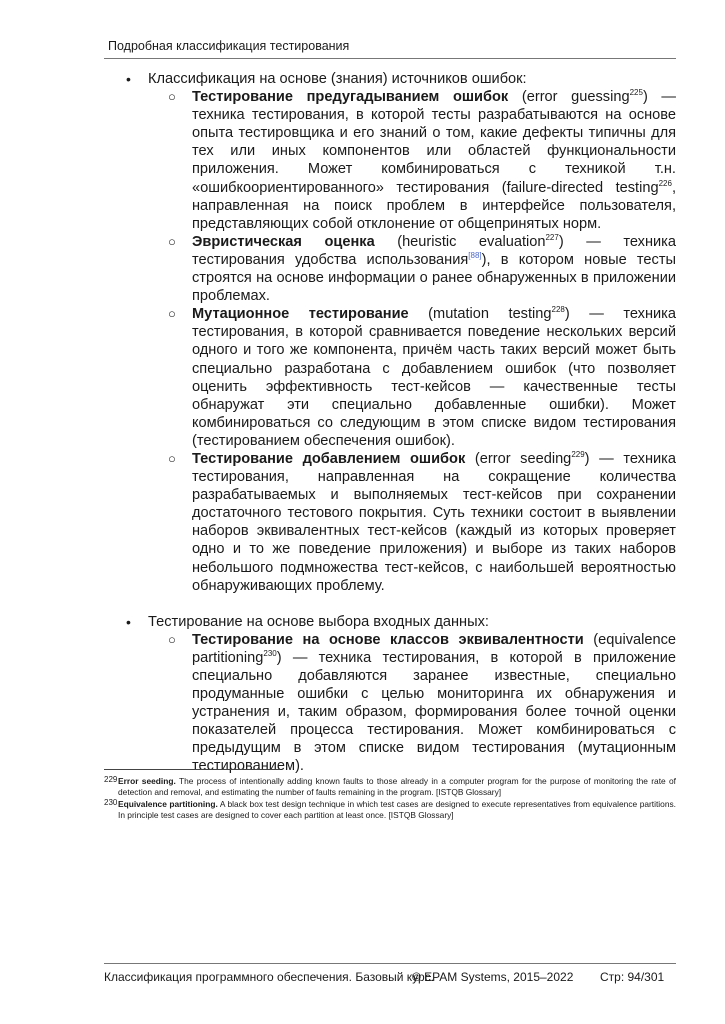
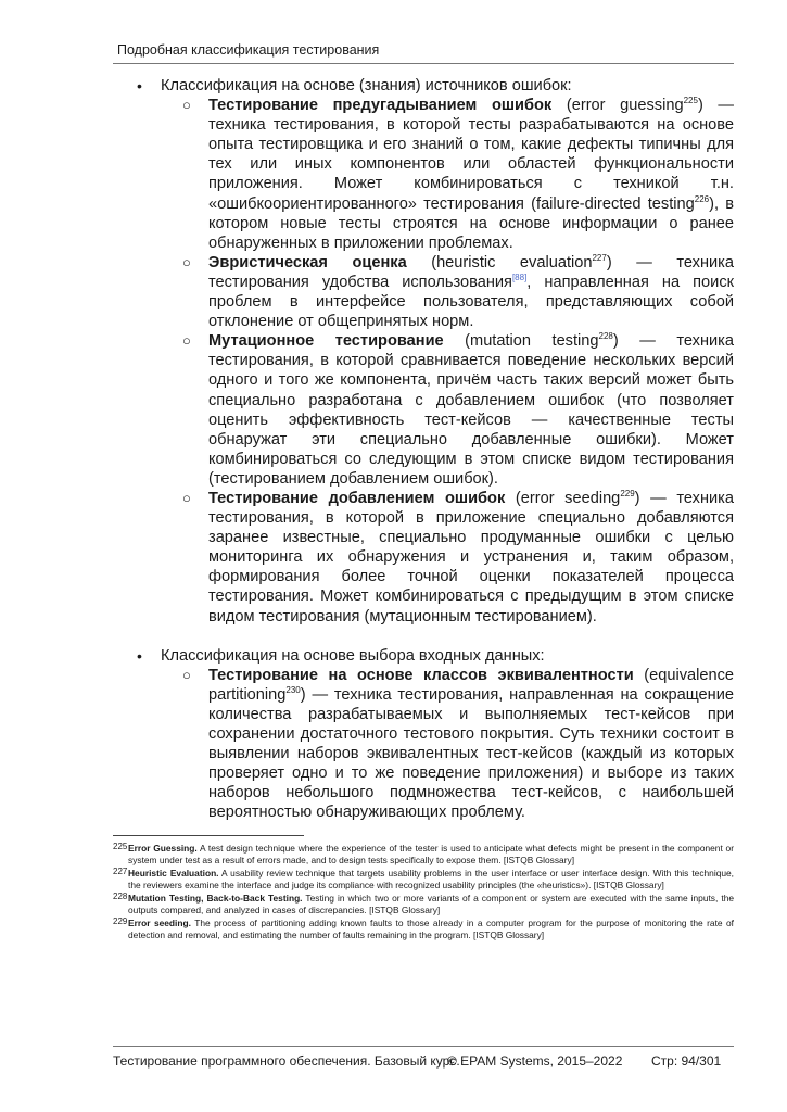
  Подробная классификация тестирования
  •
  Классификация на основе (знания) источников ошибок:
  ○
- Тестирование предугадыванием ошибок (error guessing225) — техника тестирования, в которой тесты разрабатываются на основе опыта тестировщика и его знаний о том, какие дефекты типичны для тех или иных компонентов или областей функциональности приложения. Может комбинироваться с техникой т.н. «ошибкоориентированного» тестирования (failure-directed testing226, направленная на поиск проблем в интерфейсе пользователя, представляющих собой отклонение от общепринятых норм.
+ Тестирование предугадыванием ошибок (error guessing225) — техника тестирования, в которой тесты разрабатываются на основе опыта тестировщика и его знаний о том, какие дефекты типичны для тех или иных компонентов или областей функциональности приложения. Может комбинироваться с техникой т.н. «ошибкоориентированного» тестирования (failure-directed testing226), в котором новые тесты строятся на основе информации о ранее обнаруженных в приложении проблемах.
  ○
- Эвристическая оценка (heuristic evaluation227) — техника тестирования удобства использования[88]), в котором новые тесты строятся на основе информации о ранее обнаруженных в приложении проблемах.
+ Эвристическая оценка (heuristic evaluation227) — техника тестирования удобства использования[88], направленная на поиск проблем в интерфейсе пользователя, представляющих собой отклонение от общепринятых норм.
  ○
- Мутационное тестирование (mutation testing228) — техника тестирования, в которой сравнивается поведение нескольких версий одного и того же компонента, причём часть таких версий может быть специально разработана с добавлением ошибок (что позволяет оценить эффективность тест-кейсов — качественные тесты обнаружат эти специально добавленные ошибки). Может комбинироваться со следующим в этом списке видом тестирования (тестированием обеспечения ошибок).
+ Мутационное тестирование (mutation testing228) — техника тестирования, в которой сравнивается поведение нескольких версий одного и того же компонента, причём часть таких версий может быть специально разработана с добавлением ошибок (что позволяет оценить эффективность тест-кейсов — качественные тесты обнаружат эти специально добавленные ошибки). Может комбинироваться со следующим в этом списке видом тестирования (тестированием добавлением ошибок).
  ○
- Тестирование добавлением ошибок (error seeding229) — техника тестирования, направленная на сокращение количества разрабатываемых и выполняемых тест-кейсов при сохранении достаточного тестового покрытия. Суть техники состоит в выявлении наборов эквивалентных тест-кейсов (каждый из которых проверяет одно и то же поведение приложения) и выборе из таких наборов небольшого подмножества тест-кейсов, с наибольшей вероятностью обнаруживающих проблему.
+ Тестирование добавлением ошибок (error seeding229) — техника тестирования, в которой в приложение специально добавляются заранее известные, специально продуманные ошибки с целью мониторинга их обнаружения и устранения и, таким образом, формирования более точной оценки показателей процесса тестирования. Может комбинироваться с предыдущим в этом списке видом тестирования (мутационным тестированием).
  •
- Тестирование на основе выбора входных данных:
+ Классификация на основе выбора входных данных:
  ○
- Тестирование на основе классов эквивалентности (equivalence partitioning230) — техника тестирования, в которой в приложение специально добавляются заранее известные, специально продуманные ошибки с целью мониторинга их обнаружения и устранения и, таким образом, формирования более точной оценки показателей процесса тестирования. Может комбинироваться с предыдущим в этом списке видом тестирования (мутационным тестированием).
+ Тестирование на основе классов эквивалентности (equivalence partitioning230) — техника тестирования, направленная на сокращение количества разрабатываемых и выполняемых тест-кейсов при сохранении достаточного тестового покрытия. Суть техники состоит в выявлении наборов эквивалентных тест-кейсов (каждый из которых проверяет одно и то же поведение приложения) и выборе из таких наборов небольшого подмножества тест-кейсов, с наибольшей вероятностью обнаруживающих проблему.
+ 225
+ Error Guessing. A test design technique where the experience of the tester is used to anticipate what defects might be present in the component or system under test as a result of errors made, and to design tests specifically to expose them. [ISTQB Glossary]
+ 227
+ Heuristic Evaluation. A usability review technique that targets usability problems in the user interface or user interface design. With this technique, the reviewers examine the interface and judge its compliance with recognized usability principles (the «heuristics»). [ISTQB Glossary]
+ 228
+ Mutation Testing, Back-to-Back Testing. Testing in which two or more variants of a component or system are executed with the same inputs, the outputs compared, and analyzed in cases of discrepancies. [ISTQB Glossary]
  229
- Error seeding. The process of intentionally adding known faults to those already in a computer program for the purpose of monitoring the rate of detection and removal, and estimating the number of faults remaining in the program. [ISTQB Glossary]
+ Error seeding. The process of partitioning adding known faults to those already in a computer program for the purpose of monitoring the rate of detection and removal, and estimating the number of faults remaining in the program. [ISTQB Glossary]
- 230
- Equivalence partitioning. A black box test design technique in which test cases are designed to execute representatives from equivalence partitions. In principle test cases are designed to cover each partition at least once. [ISTQB Glossary]
- Классификация программного обеспечения. Базовый курс.
+ Тестирование программного обеспечения. Базовый курс.
  © EPAM Systems, 2015–2022
  Стр: 94/301
